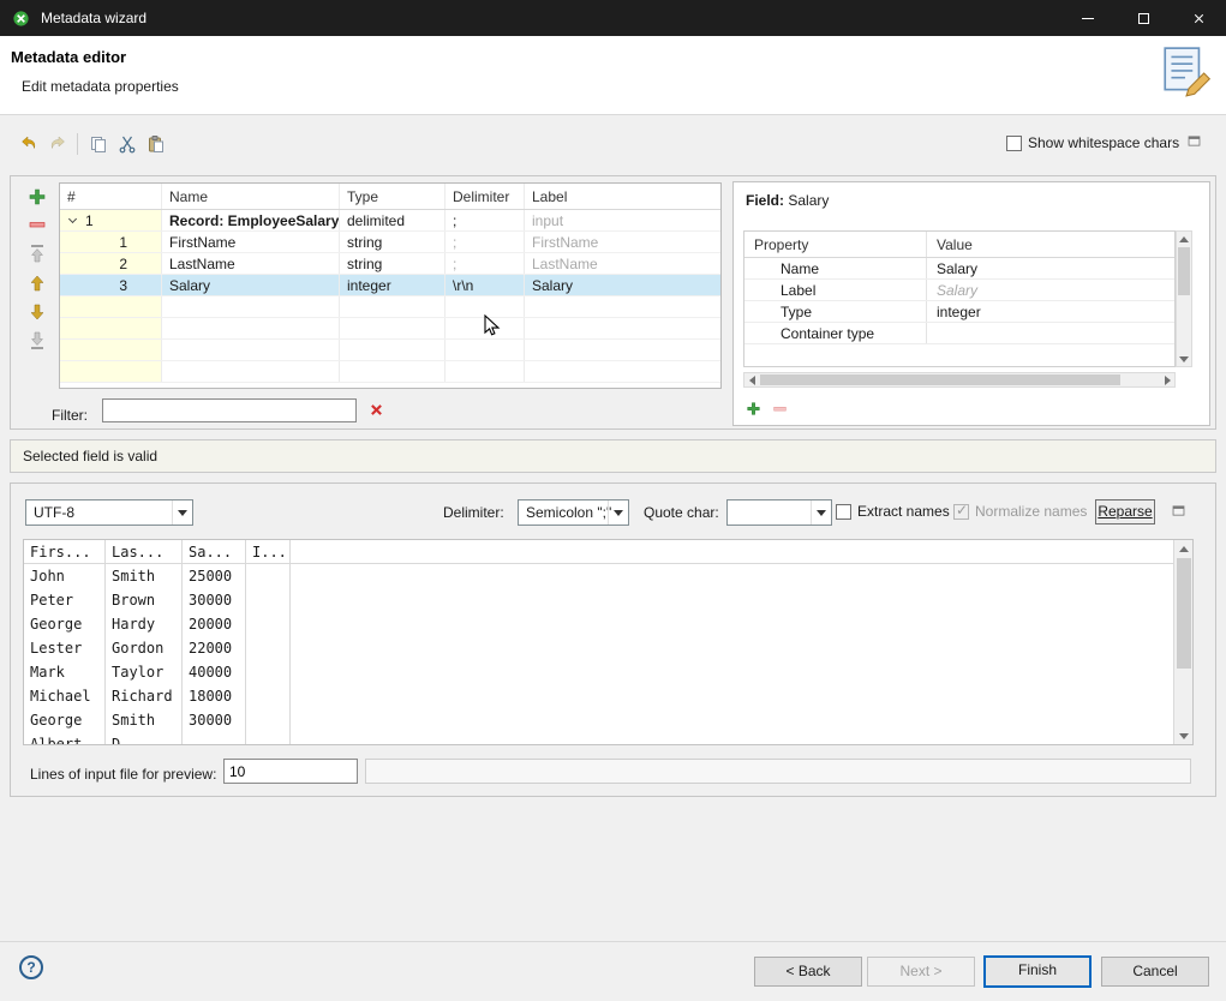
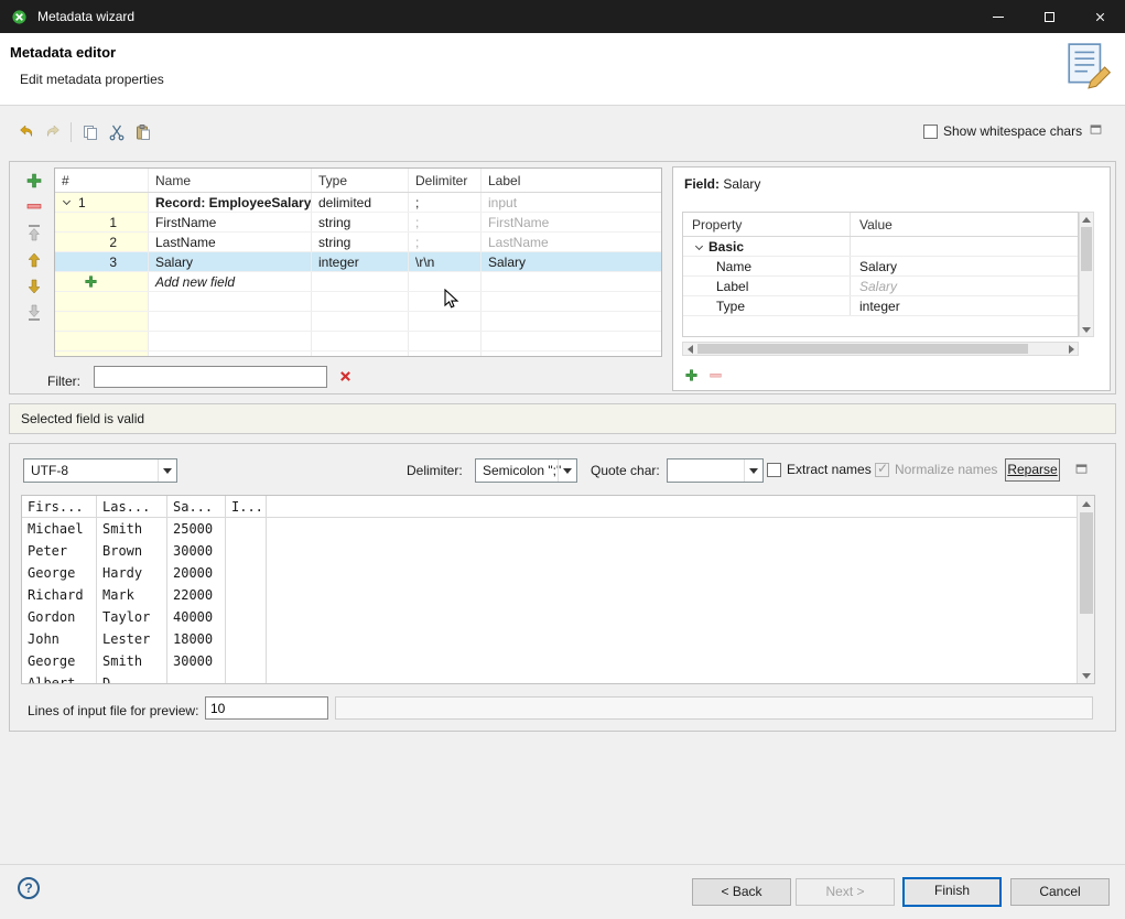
  Metadata wizard
  Metadata editor
  Edit metadata properties
  Show whitespace chars
  #
  Name
  Type
  Delimiter
  Label
  1
  Record: EmployeeSalary
  delimited
  ;
  input
  1
  FirstName
  string
  ;
  FirstName
  2
  LastName
  string
  ;
  LastName
  3
  Salary
  integer
  \r\n
  Salary
+ Add new field
  Filter:
  Field: Salary
  Property
  Value
+ Basic
  Name
  Salary
  Label
  Salary
  Type
  integer
- Container type
  Selected field is valid
  UTF-8
  Delimiter:
  Semicolon ";"
  Quote char:
  Extract names
  Normalize names
  Reparse
  Firs...
  Las...
  Sa...
  I...
- John
+ Michael
  Smith
  25000
  Peter
  Brown
  30000
  George
  Hardy
  20000
- Lester
+ Richard
- Gordon
+ Mark
  22000
- Mark
+ Gordon
  Taylor
  40000
- Michael
+ John
- Richard
+ Lester
  18000
  George
  Smith
  30000
  Lines of input file for preview:
  10
  ?
  < Back
  Next >
  Finish
  Cancel
